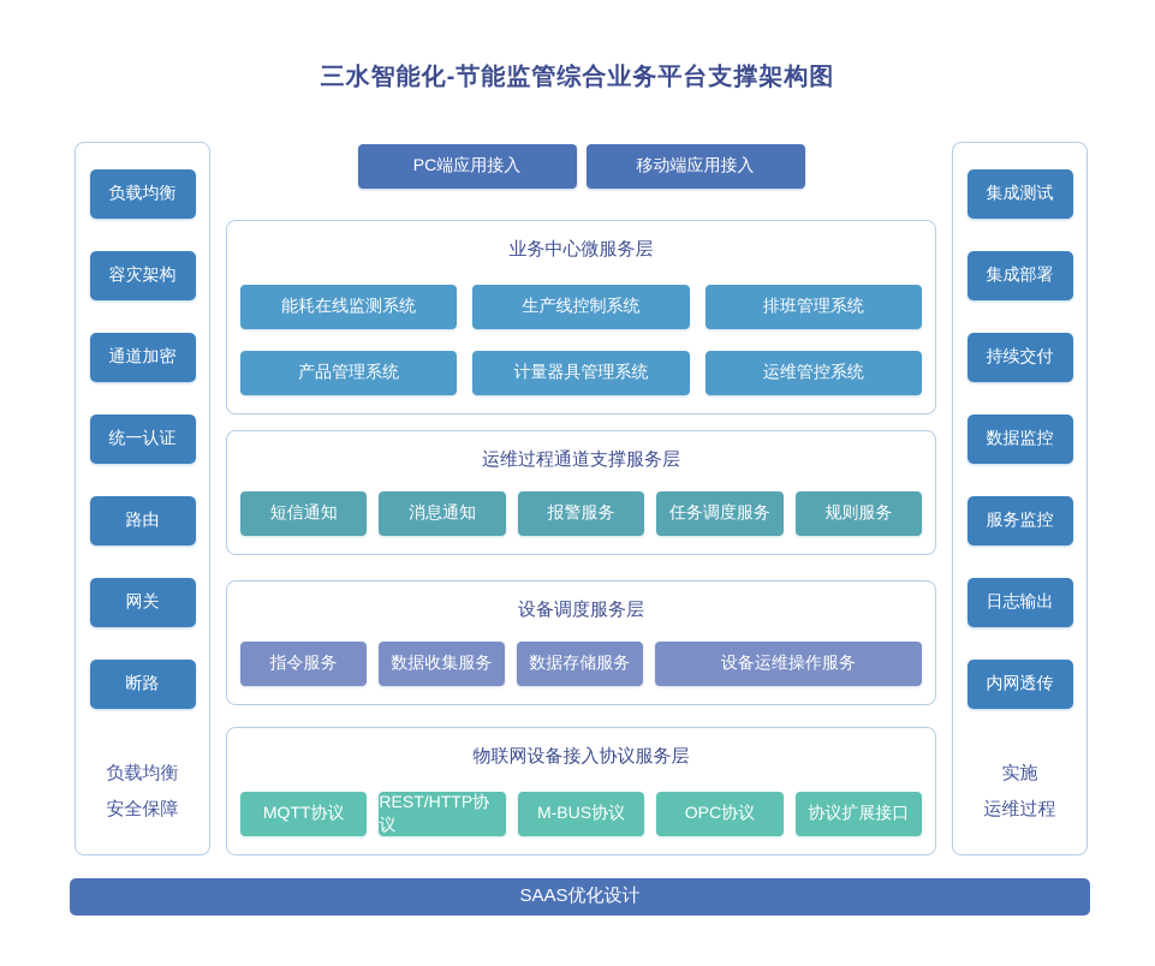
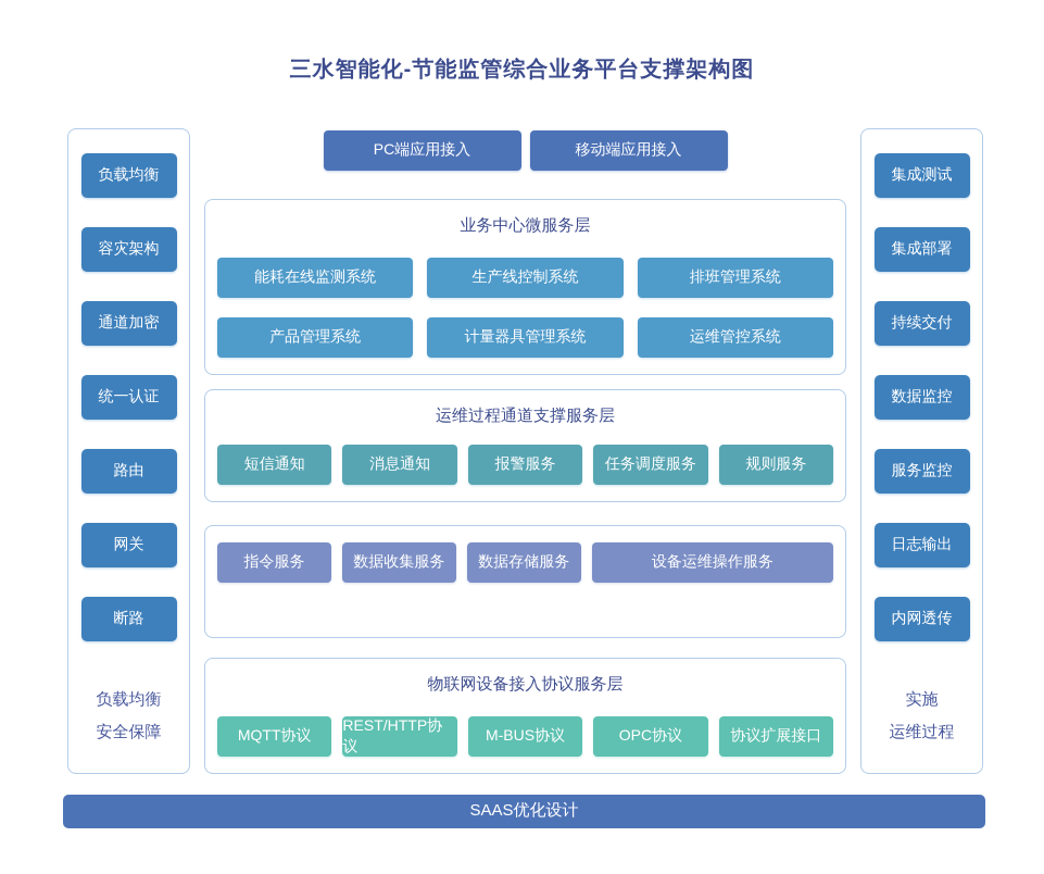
  三水智能化-节能监管综合业务平台支撑架构图
  负载均衡
  容灾架构
  通道加密
  统一认证
  路由
  网关
  断路
  负载均衡
  安全保障
  PC端应用接入
  移动端应用接入
  业务中心微服务层
  能耗在线监测系统
  生产线控制系统
  排班管理系统
  产品管理系统
  计量器具管理系统
  运维管控系统
  运维过程通道支撑服务层
  短信通知
  消息通知
  报警服务
  任务调度服务
  规则服务
- 设备调度服务层
  指令服务
  数据收集服务
  数据存储服务
  设备运维操作服务
  物联网设备接入协议服务层
  MQTT协议
  REST/HTTP协议
  M-BUS协议
  OPC协议
  协议扩展接口
  集成测试
  集成部署
  持续交付
  数据监控
  服务监控
  日志输出
  内网透传
  实施
  运维过程
  SAAS优化设计
